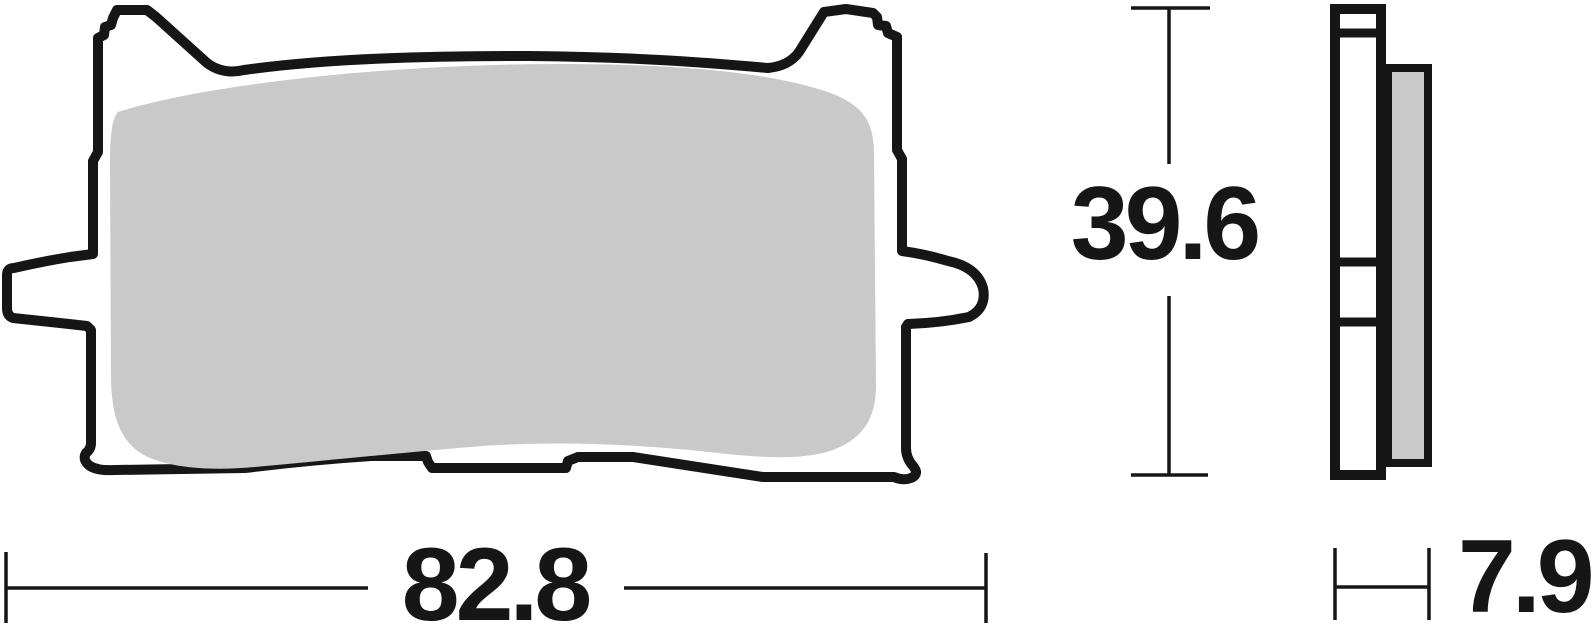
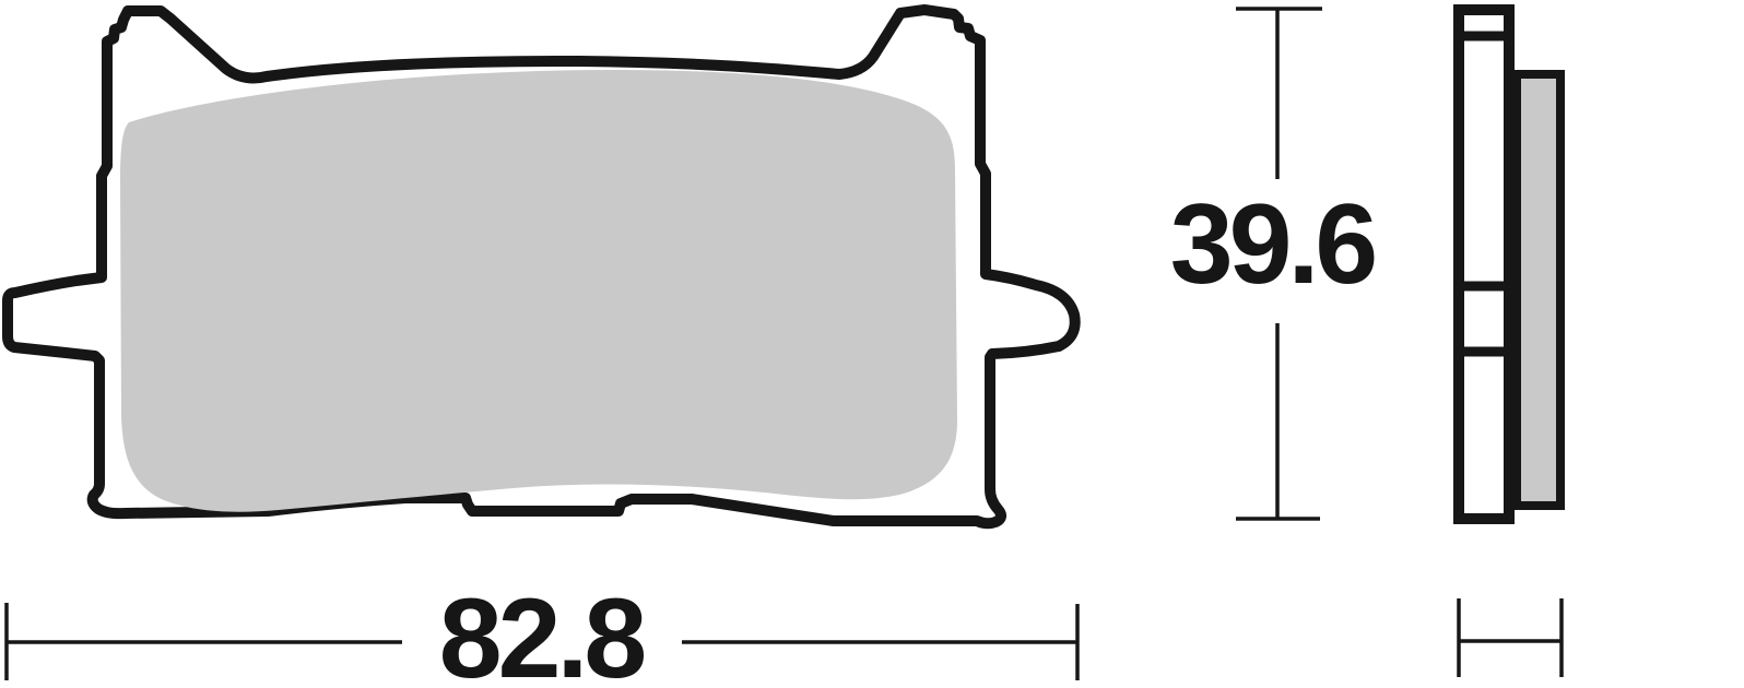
  82.8
  39.6
- 7.9
